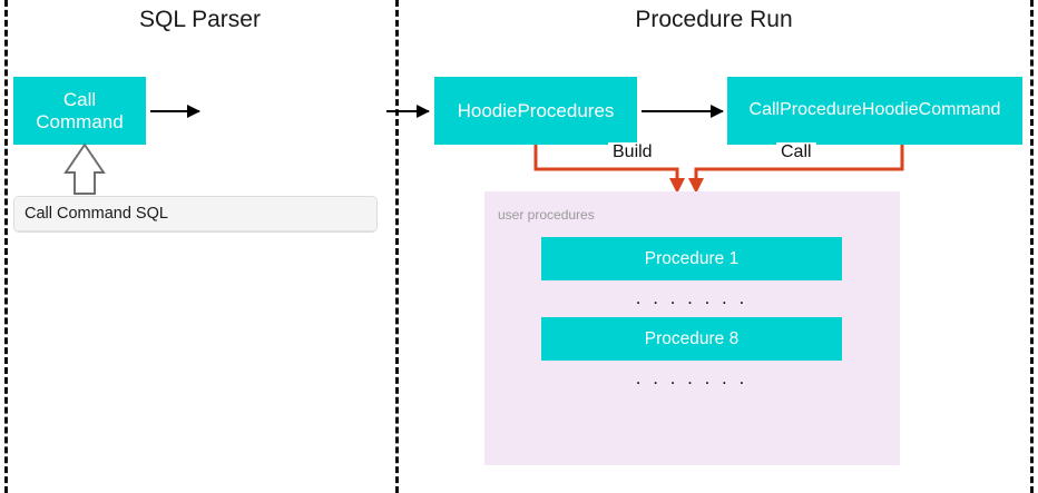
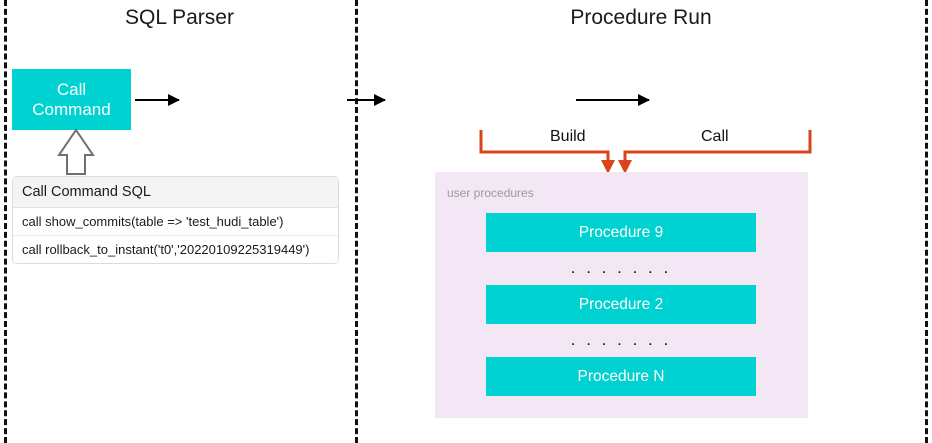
  SQL Parser
  Procedure Run
  Call
  Command
- HoodieProcedures
- CallProcedureHoodieCommand
  Build
  Call
  Call Command SQL
+ call show_commits(table => 'test_hudi_table')
+ call rollback_to_instant('t0','20220109225319449')
  user procedures
- Procedure 1
+ Procedure 9
  . . . . . . .
- Procedure 8
+ Procedure 2
  . . . . . . .
+ Procedure N
